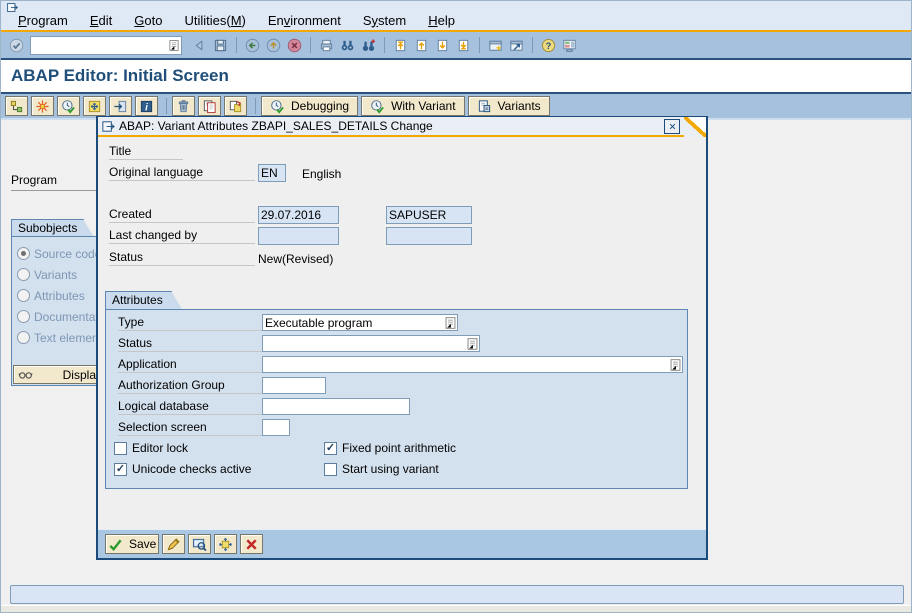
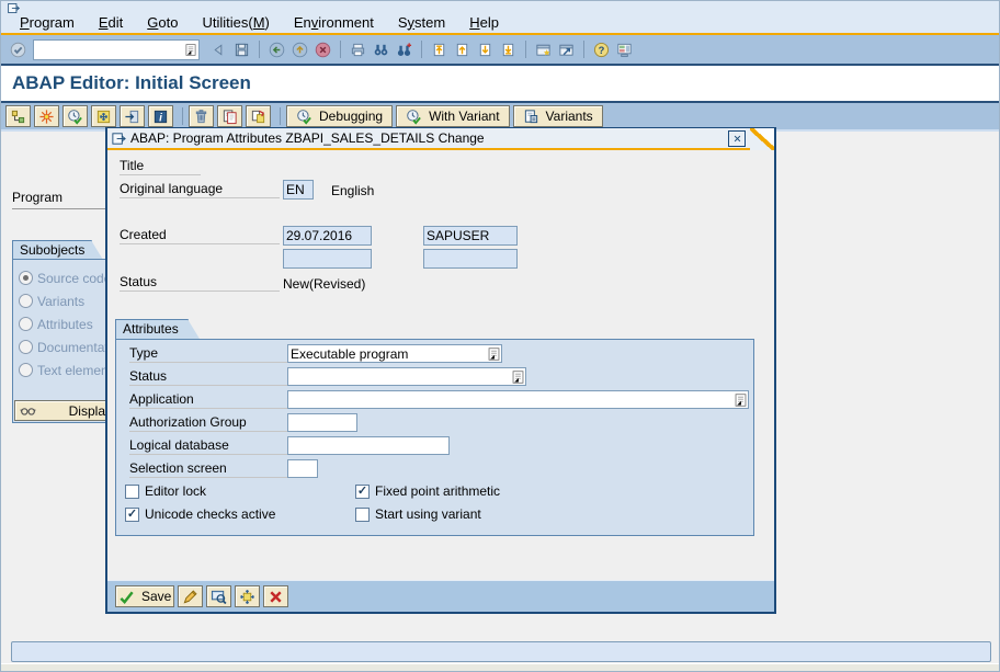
  Program
  Edit
  Goto
  Utilities(M)
  Environment
  System
  Help
  ?
  ABAP Editor: Initial Screen
  i
  Debugging
  With Variant
  Variants
  Program
  Subobjects
  Source cod
  Variants
  Attributes
  Text eleme
  Displa
- ABAP: Variant Attributes ZBAPI_SALES_DETAILS Change
+ ABAP: Program Attributes ZBAPI_SALES_DETAILS Change
  Title
  Original language
  EN
  English
  Created
  29.07.2016
  SAPUSER
- Last changed by
  Status
  New(Revised)
  Attributes
  Type
  Executable program
  Status
  Application
  Authorization Group
  Logical database
  Selection screen
  Editor lock
  ✓
  Fixed point arithmetic
  ✓
  Unicode checks active
  Start using variant
  Save
